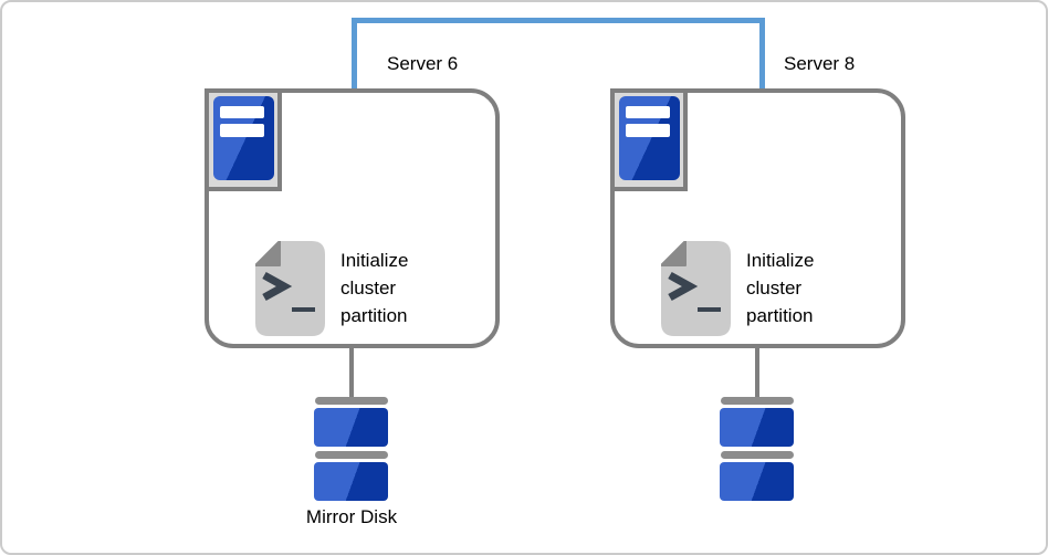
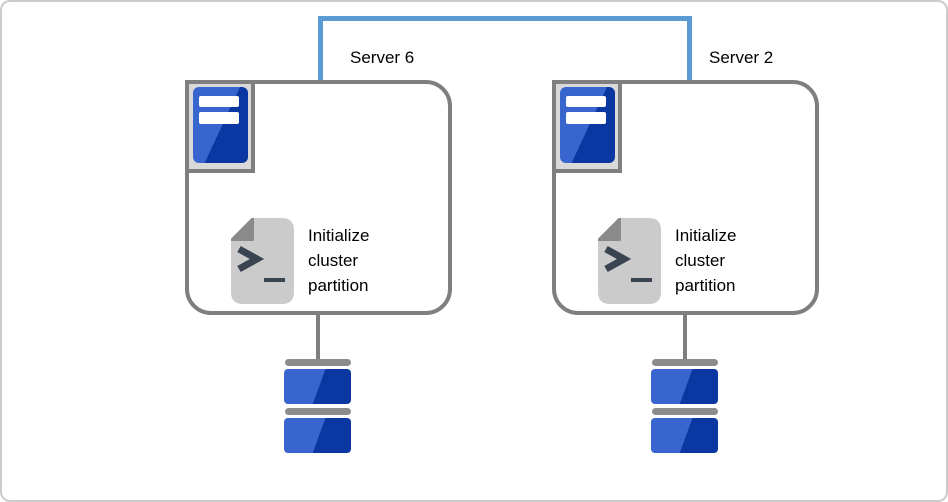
  Server 6
- Server 8
+ Server 2
  Initialize
  cluster
  partition
  Initialize
  cluster
  partition
- Mirror Disk
